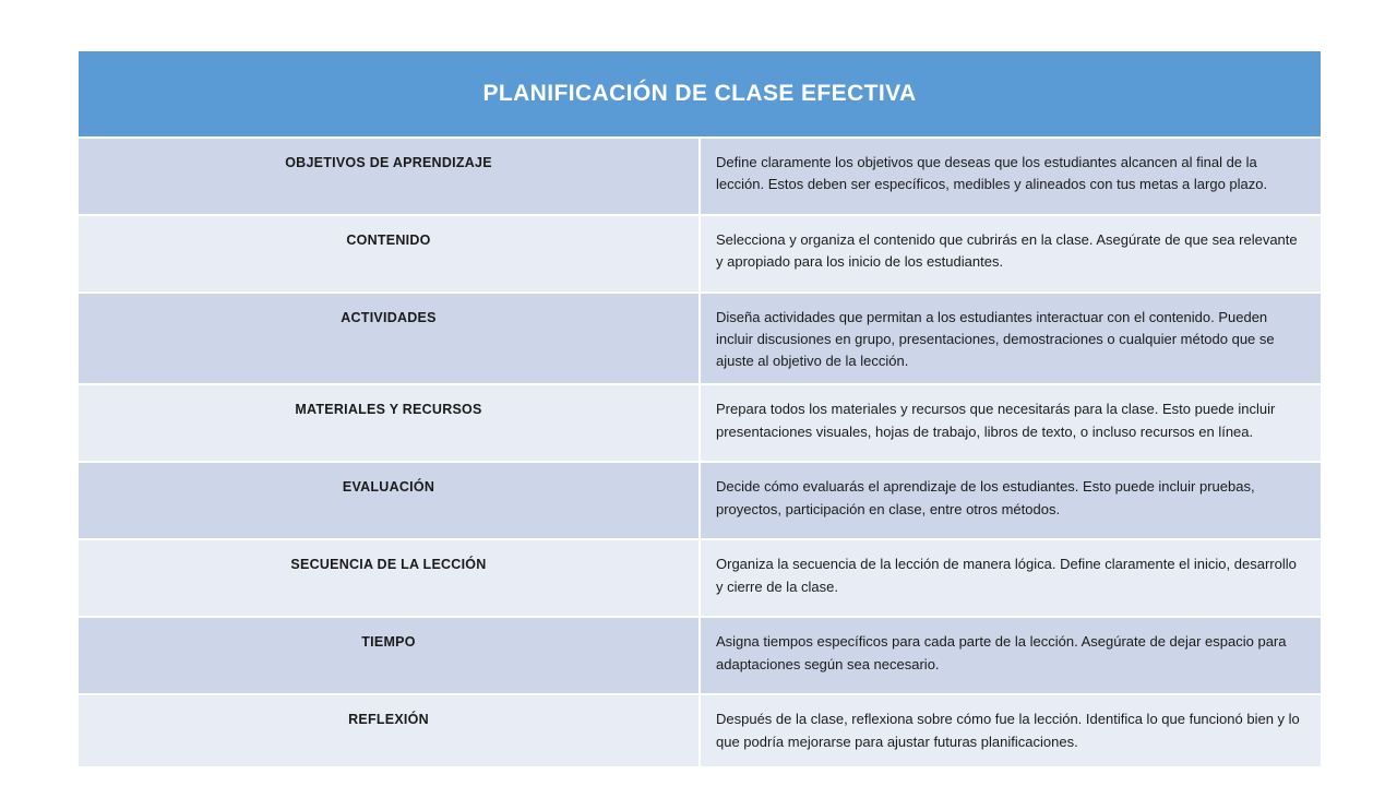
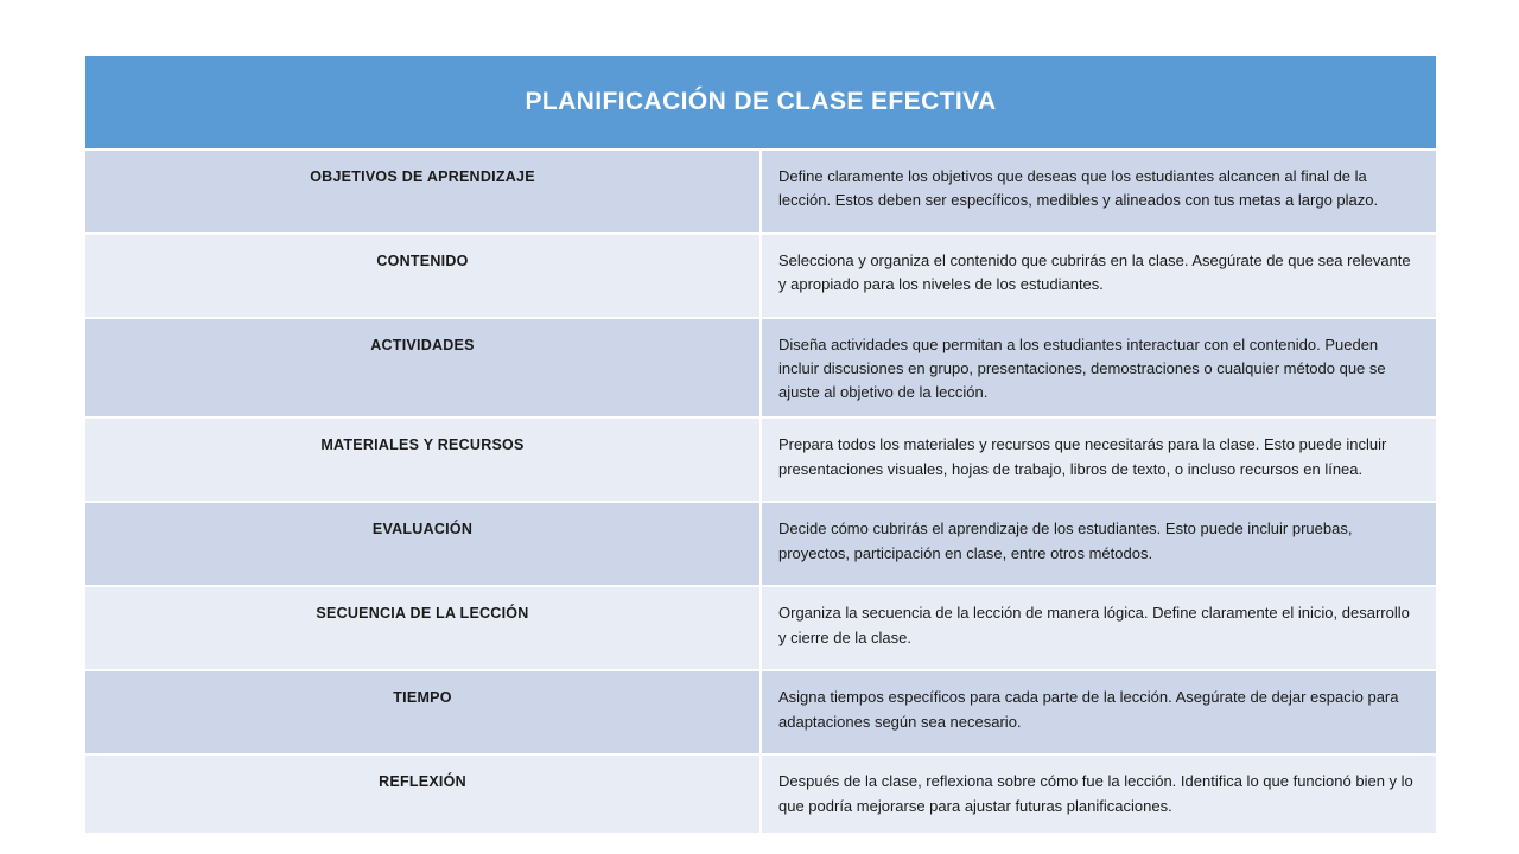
  PLANIFICACIÓN DE CLASE EFECTIVA
  OBJETIVOS DE APRENDIZAJE	Define claramente los objetivos que deseas que los estudiantes alcancen al final de la lección. Estos deben ser específicos, medibles y alineados con tus metas a largo plazo.
- CONTENIDO	Selecciona y organiza el contenido que cubrirás en la clase. Asegúrate de que sea relevante y apropiado para los inicio de los estudiantes.
+ CONTENIDO	Selecciona y organiza el contenido que cubrirás en la clase. Asegúrate de que sea relevante y apropiado para los niveles de los estudiantes.
  ACTIVIDADES	Diseña actividades que permitan a los estudiantes interactuar con el contenido. Pueden incluir discusiones en grupo, presentaciones, demostraciones o cualquier método que se ajuste al objetivo de la lección.
  MATERIALES Y RECURSOS	Prepara todos los materiales y recursos que necesitarás para la clase. Esto puede incluir presentaciones visuales, hojas de trabajo, libros de texto, o incluso recursos en línea.
- EVALUACIÓN	Decide cómo evaluarás el aprendizaje de los estudiantes. Esto puede incluir pruebas, proyectos, participación en clase, entre otros métodos.
+ EVALUACIÓN	Decide cómo cubrirás el aprendizaje de los estudiantes. Esto puede incluir pruebas, proyectos, participación en clase, entre otros métodos.
  SECUENCIA DE LA LECCIÓN	Organiza la secuencia de la lección de manera lógica. Define claramente el inicio, desarrollo y cierre de la clase.
  TIEMPO	Asigna tiempos específicos para cada parte de la lección. Asegúrate de dejar espacio para adaptaciones según sea necesario.
  REFLEXIÓN	Después de la clase, reflexiona sobre cómo fue la lección. Identifica lo que funcionó bien y lo que podría mejorarse para ajustar futuras planificaciones.
